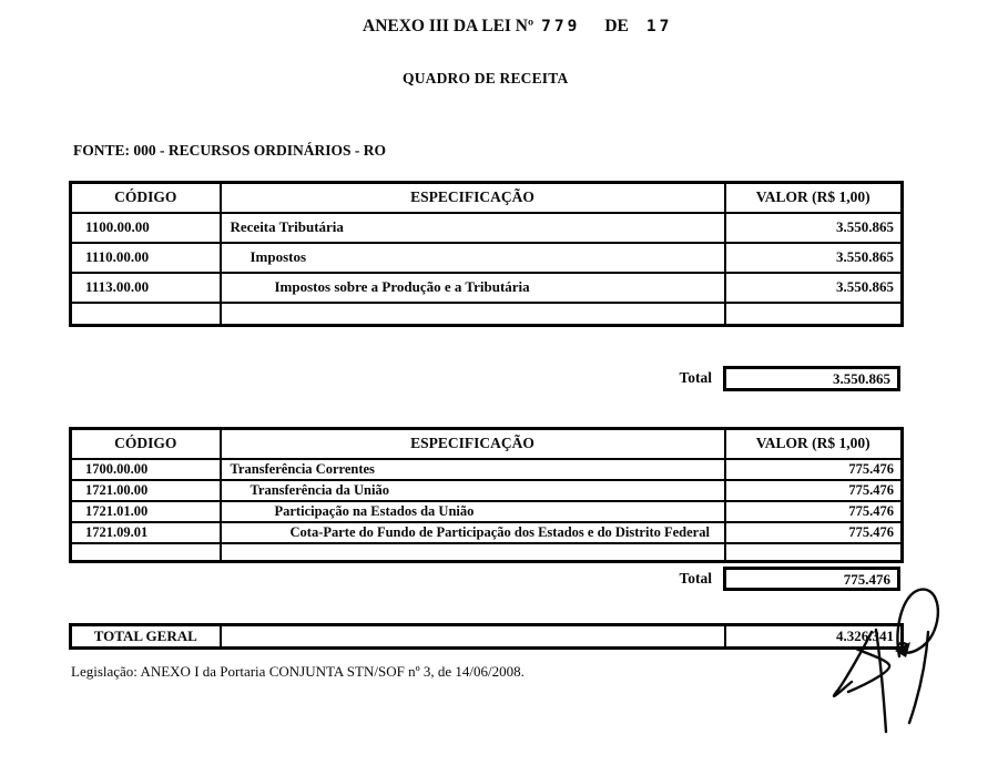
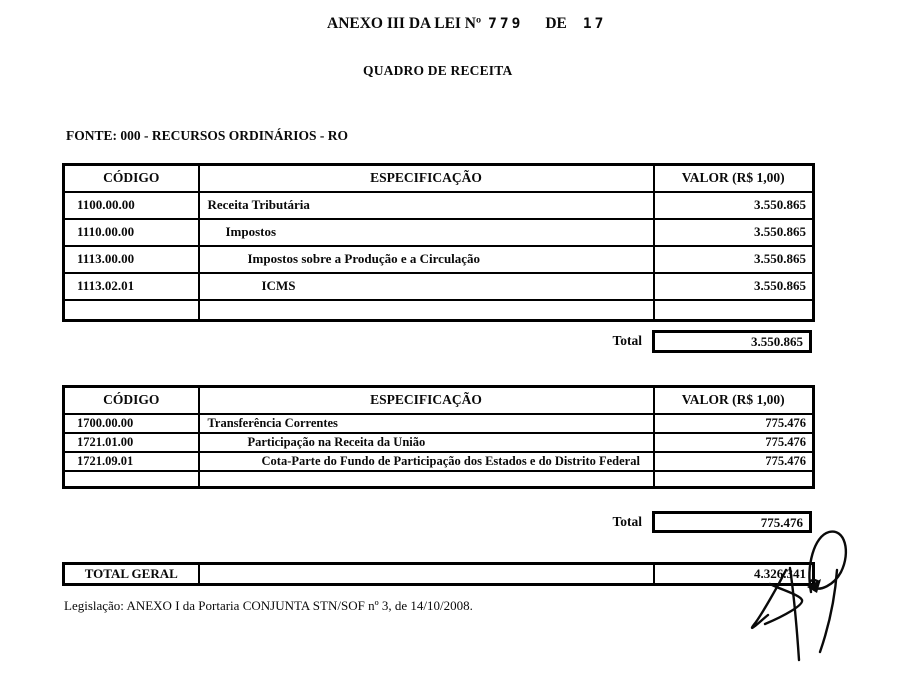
  ANEXO III DA LEI Nº
  779
  DE
  17
  QUADRO DE RECEITA
  FONTE: 000 - RECURSOS ORDINÁRIOS - RO
  CÓDIGO	ESPECIFICAÇÃO	VALOR (R$ 1,00)
  1100.00.00	Receita Tributária	3.550.865
  1110.00.00	Impostos	3.550.865
- 1113.00.00	Impostos sobre a Produção e a Tributária	3.550.865
+ 1113.00.00	Impostos sobre a Produção e a Circulação	3.550.865
+ 1113.02.01	ICMS	3.550.865
  Total
  3.550.865
  CÓDIGO	ESPECIFICAÇÃO	VALOR (R$ 1,00)
  1700.00.00	Transferência Correntes	775.476
- 1721.00.00	Transferência da União	775.476
- 1721.01.00	Participação na Estados da União	775.476
+ 1721.01.00	Participação na Receita da União	775.476
  1721.09.01	Cota-Parte do Fundo de Participação dos Estados e do Distrito Federal	775.476
  Total
  775.476
  TOTAL GERAL		4.32641
- Legislação: ANEXO I da Portaria CONJUNTA STN/SOF nº 3, de 14/06/2008.
+ Legislação: ANEXO I da Portaria CONJUNTA STN/SOF nº 3, de 14/10/2008.
